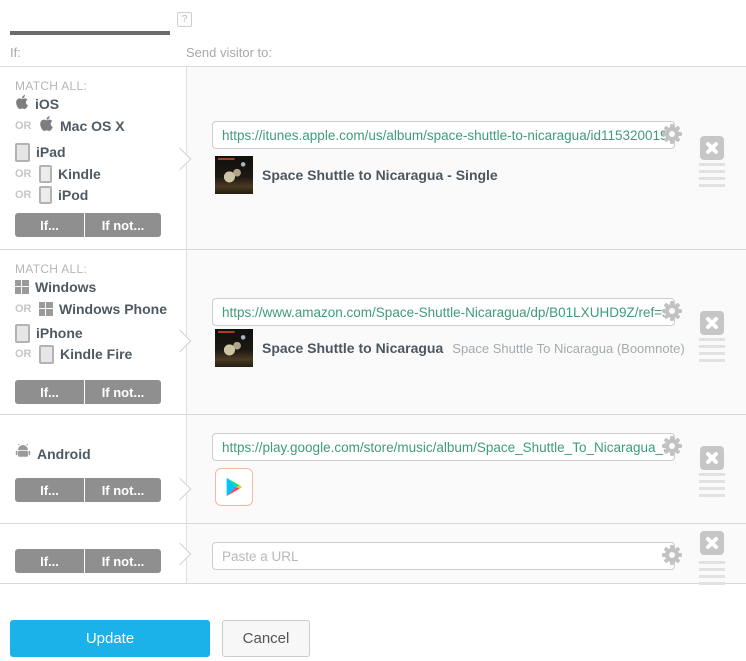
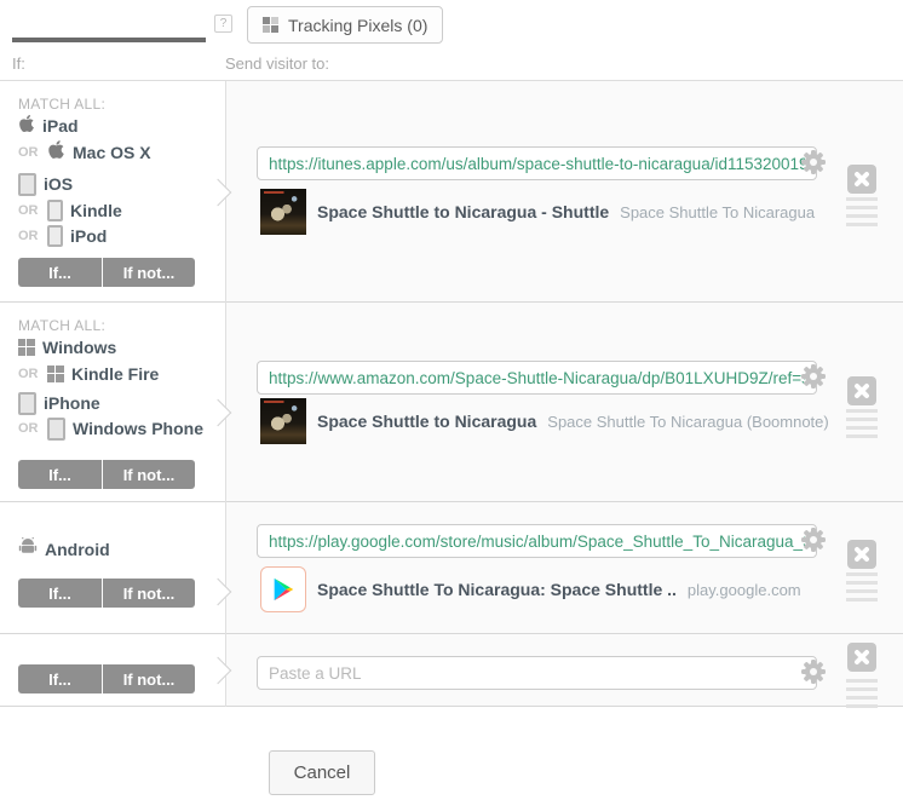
  ?
+ Tracking Pixels (0)
  If:
  Send visitor to:
  MATCH ALL:
- iOS
+ iPad
  OR
  Mac OS X
- iPad
+ iOS
  OR
  Kindle
  OR
  iPod
  If...
  If not...
  https://itunes.apple.com/us/album/space-shuttle-to-nicaragua/id11532001
- Space Shuttle to Nicaragua - Single
+ Space Shuttle to Nicaragua - Shuttle
+ Space Shuttle To Nicaragua
  MATCH ALL:
  Windows
  OR
- Windows Phone
+ Kindle Fire
  iPhone
  OR
- Kindle Fire
+ Windows Phone
  If...
  If not...
  https://www.amazon.com/Space-Shuttle-Nicaragua/dp/B01LXUHD9Z/ref=
  Space Shuttle to Nicaragua
  Space Shuttle To Nicaragua (Boomnote)
  Android
  If...
  If not...
  https://play.google.com/store/music/album/Space_Shuttle_To_Nicaragua_
+ Space Shuttle To Nicaragua: Space Shuttle ..
+ play.google.com
  If...
  If not...
  Paste a URL
- Update
  Cancel
